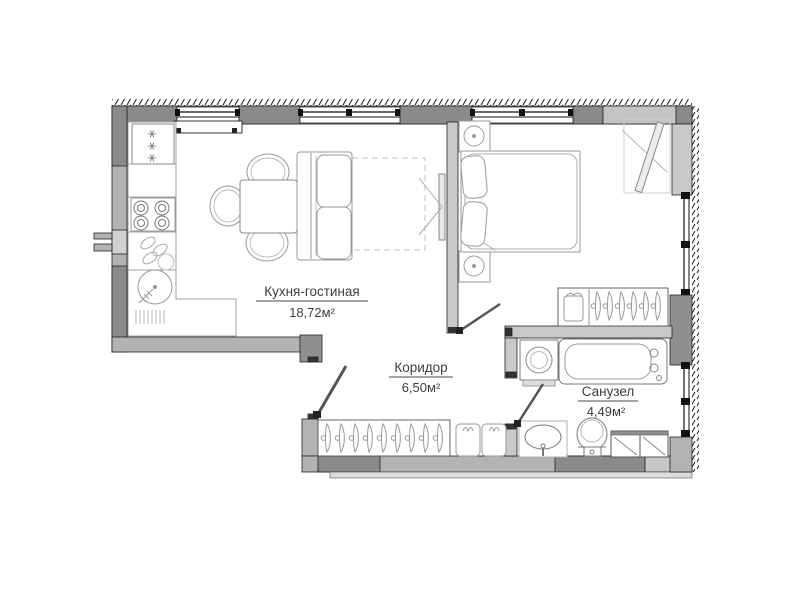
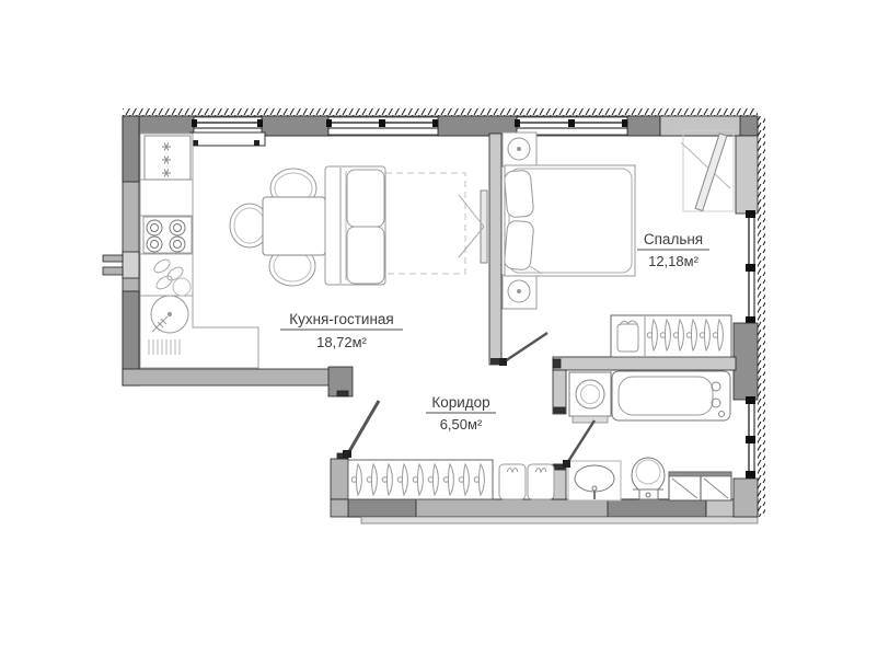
  Кухня-гостиная
  18,72м²
+ Спальня
+ 12,18м²
  Коридор
  6,50м²
- Санузел
- 4,49м²
